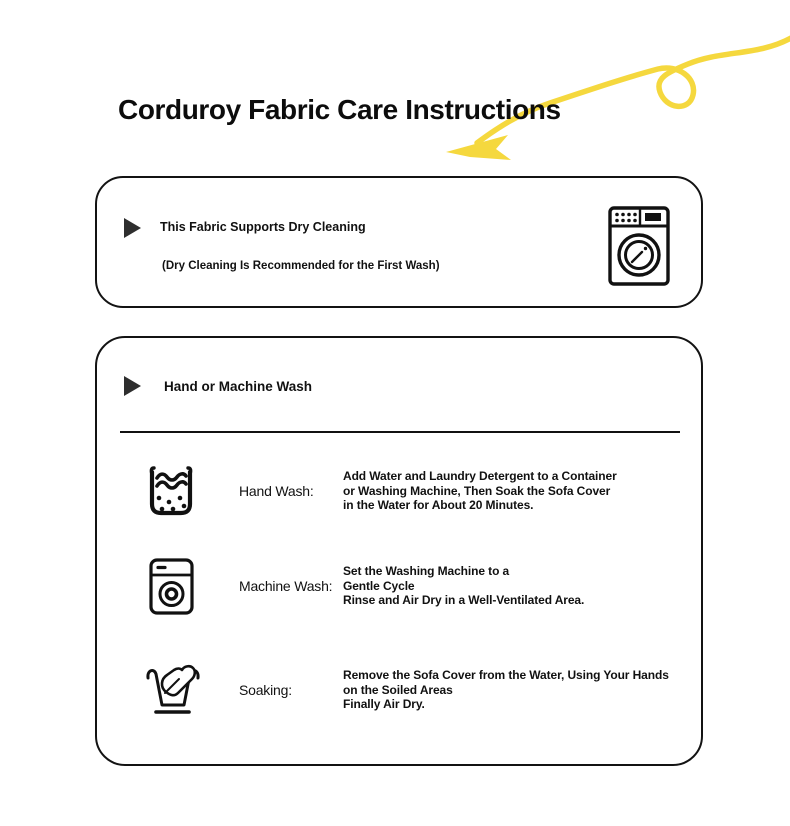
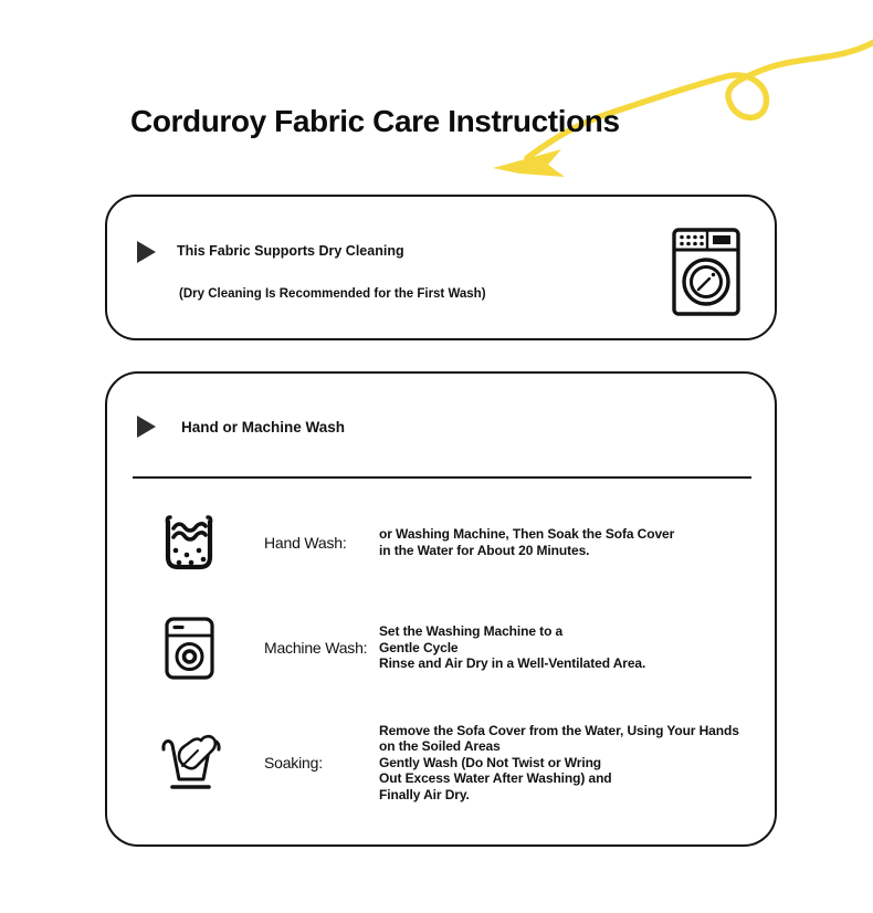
  Corduroy Fabric Care Instructions
  This Fabric Supports Dry Cleaning
  (Dry Cleaning Is Recommended for the First Wash)
  Hand or Machine Wash
  Hand Wash:
- Add Water and Laundry Detergent to a Container
  or Washing Machine, Then Soak the Sofa Cover
  in the Water for About 20 Minutes.
  Machine Wash:
  Set the Washing Machine to a
  Gentle Cycle
  Rinse and Air Dry in a Well-Ventilated Area.
  Soaking:
  Remove the Sofa Cover from the Water, Using Your Hands
  on the Soiled Areas
+ Gently Wash (Do Not Twist or Wring
+ Out Excess Water After Washing) and
  Finally Air Dry.
